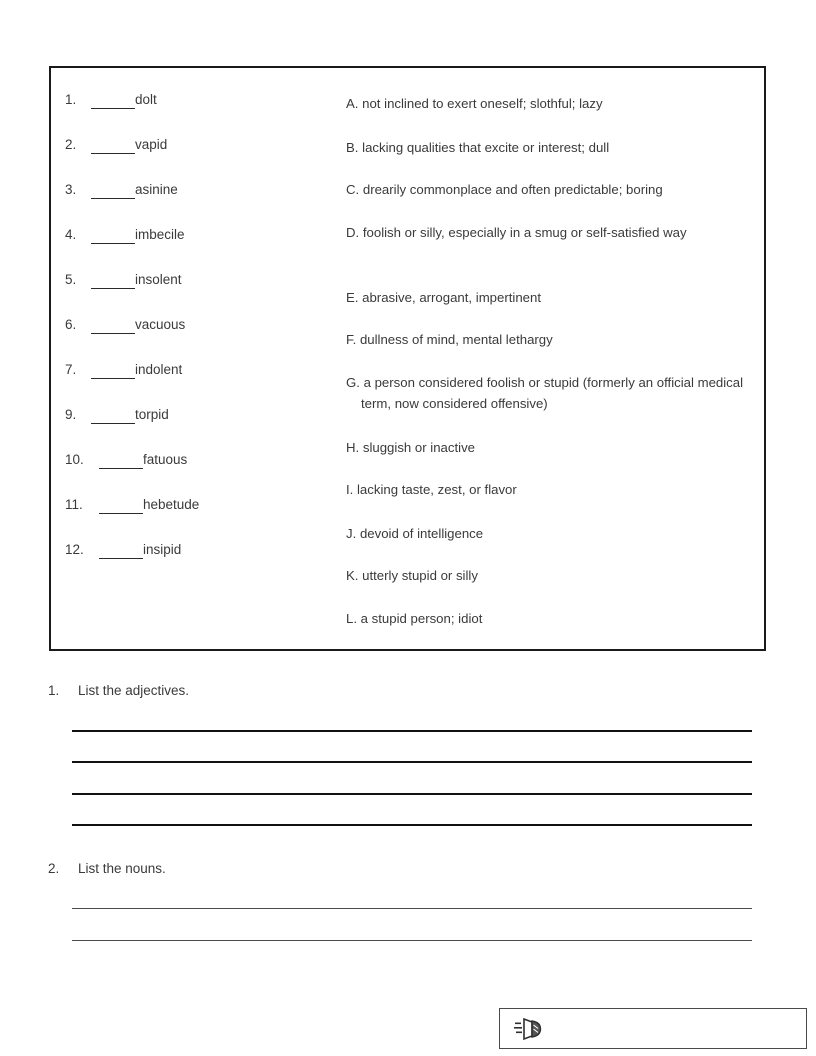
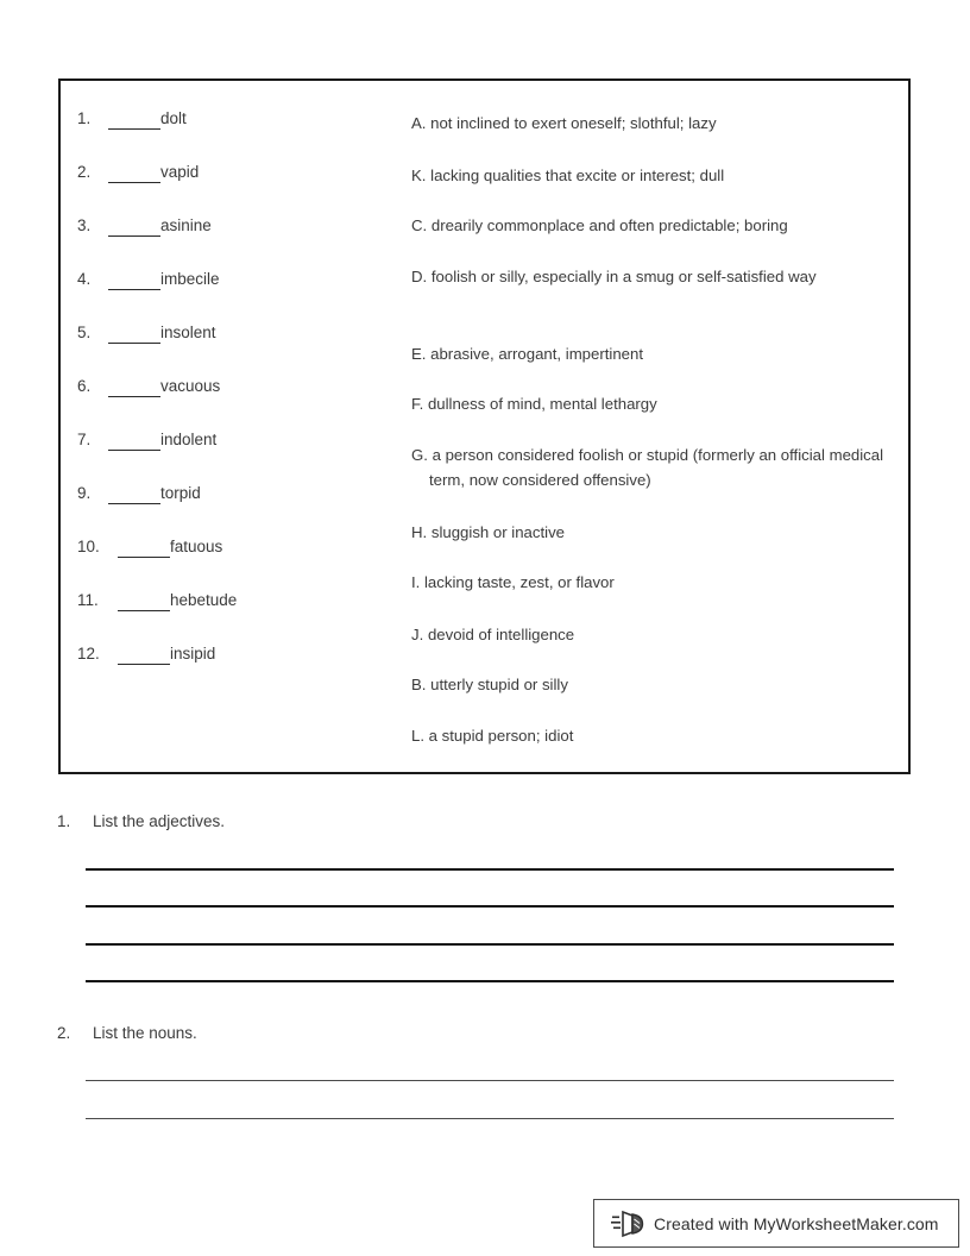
  1.
  dolt
  2.
  vapid
  3.
  asinine
  4.
  imbecile
  5.
  insolent
  6.
  vacuous
  7.
  indolent
  9.
  torpid
  10.
  fatuous
  11.
  hebetude
  12.
  insipid
  A. not inclined to exert oneself; slothful; lazy
- B. lacking qualities that excite or interest; dull
+ K. lacking qualities that excite or interest; dull
  C. drearily commonplace and often predictable; boring
  D. foolish or silly, especially in a smug or self-satisfied way
  E. abrasive, arrogant, impertinent
  F. dullness of mind, mental lethargy
  G. a person considered foolish or stupid (formerly an official medical term, now considered offensive)
  H. sluggish or inactive
  I. lacking taste, zest, or flavor
  J. devoid of intelligence
- K. utterly stupid or silly
+ B. utterly stupid or silly
  L. a stupid person; idiot
  1.
  List the adjectives.
  2.
  List the nouns.
+ Created with MyWorksheetMaker.com
